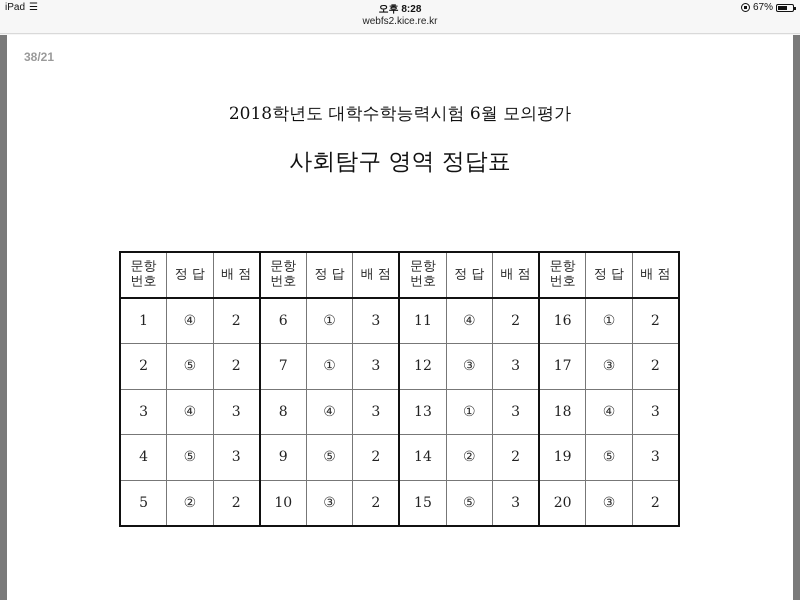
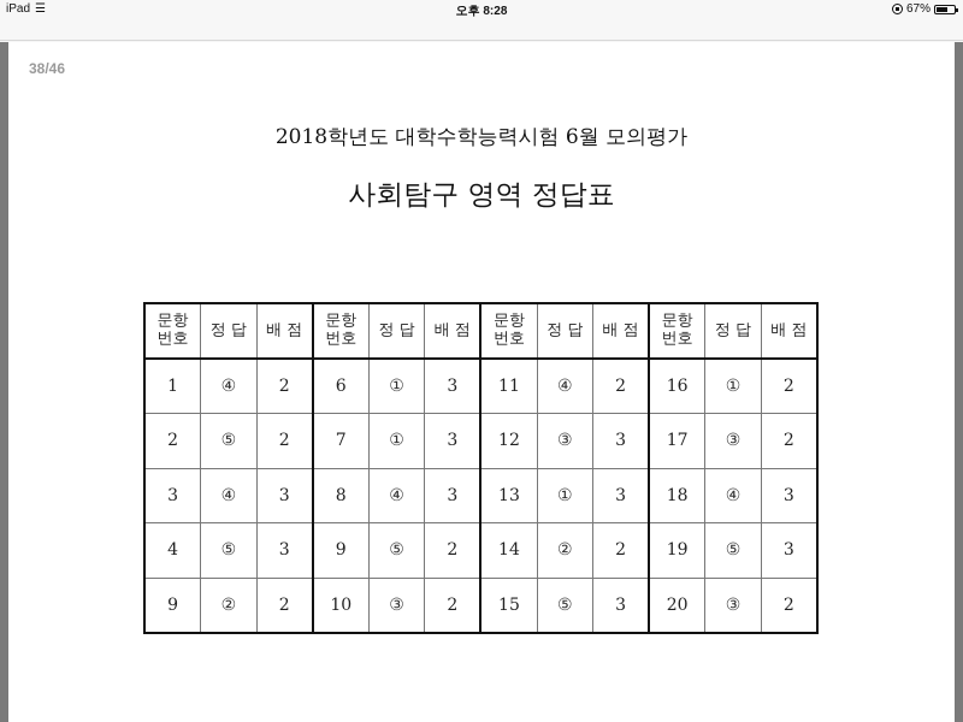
  iPad
  ☰
  오후 8:28
  67%
- webfs2.kice.re.kr
- 38/21
+ 38/46
  2018학년도 대학수학능력시험 6월 모의평가
  사회탐구 영역 정답표
  문항번호	정 답	배 점	문항번호	정 답	배 점	문항번호	정 답	배 점	문항번호	정 답	배 점
  1	④	2	6	①	3	11	④	2	16	①	2
  2	⑤	2	7	①	3	12	③	3	17	③	2
  3	④	3	8	④	3	13	①	3	18	④	3
  4	⑤	3	9	⑤	2	14	②	2	19	⑤	3
- 5	②	2	10	③	2	15	⑤	3	20	③	2
+ 9	②	2	10	③	2	15	⑤	3	20	③	2
